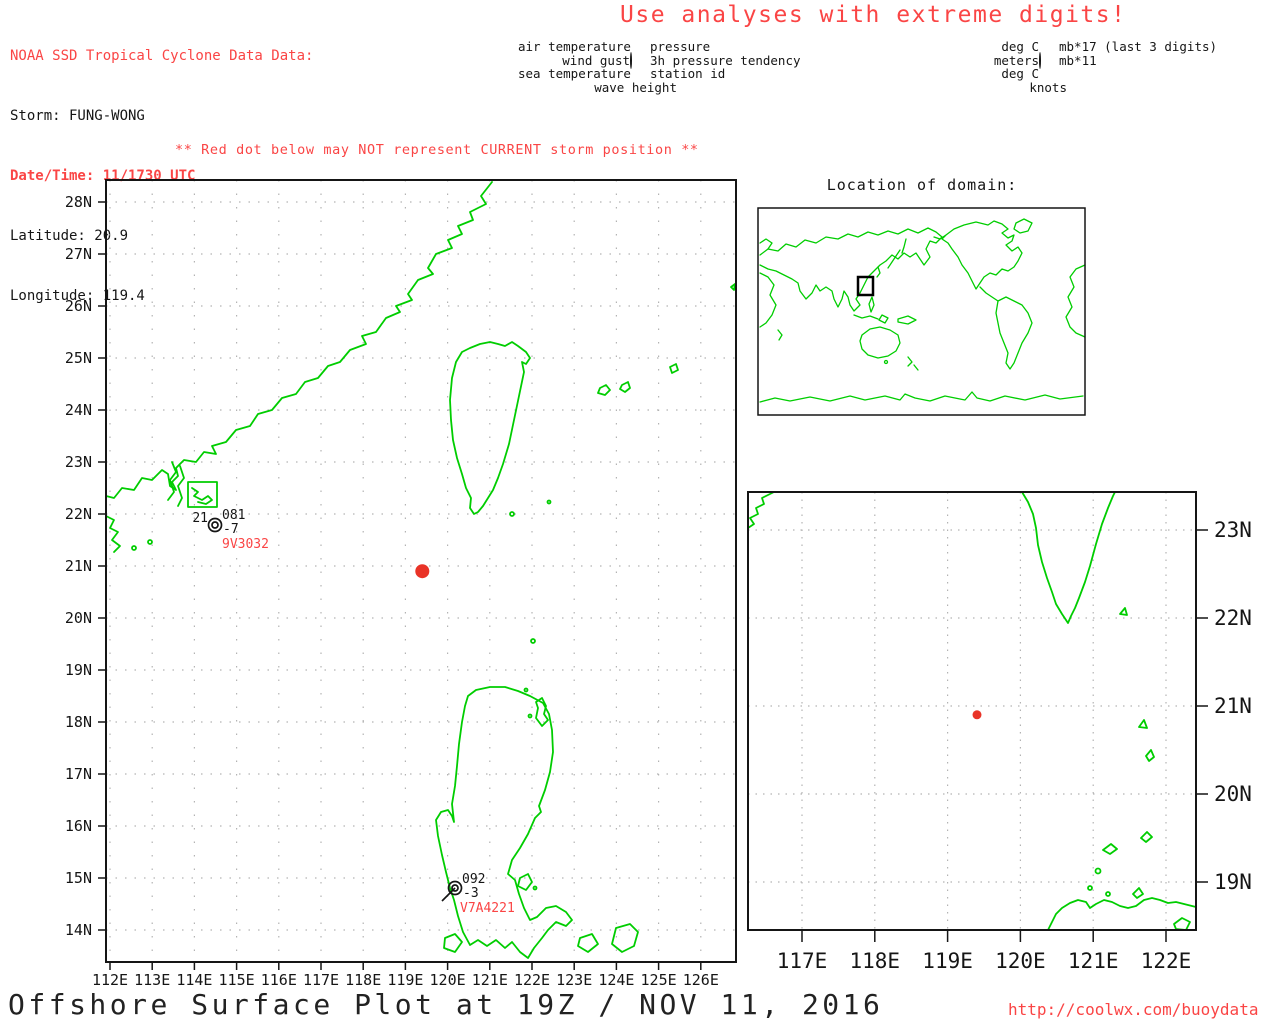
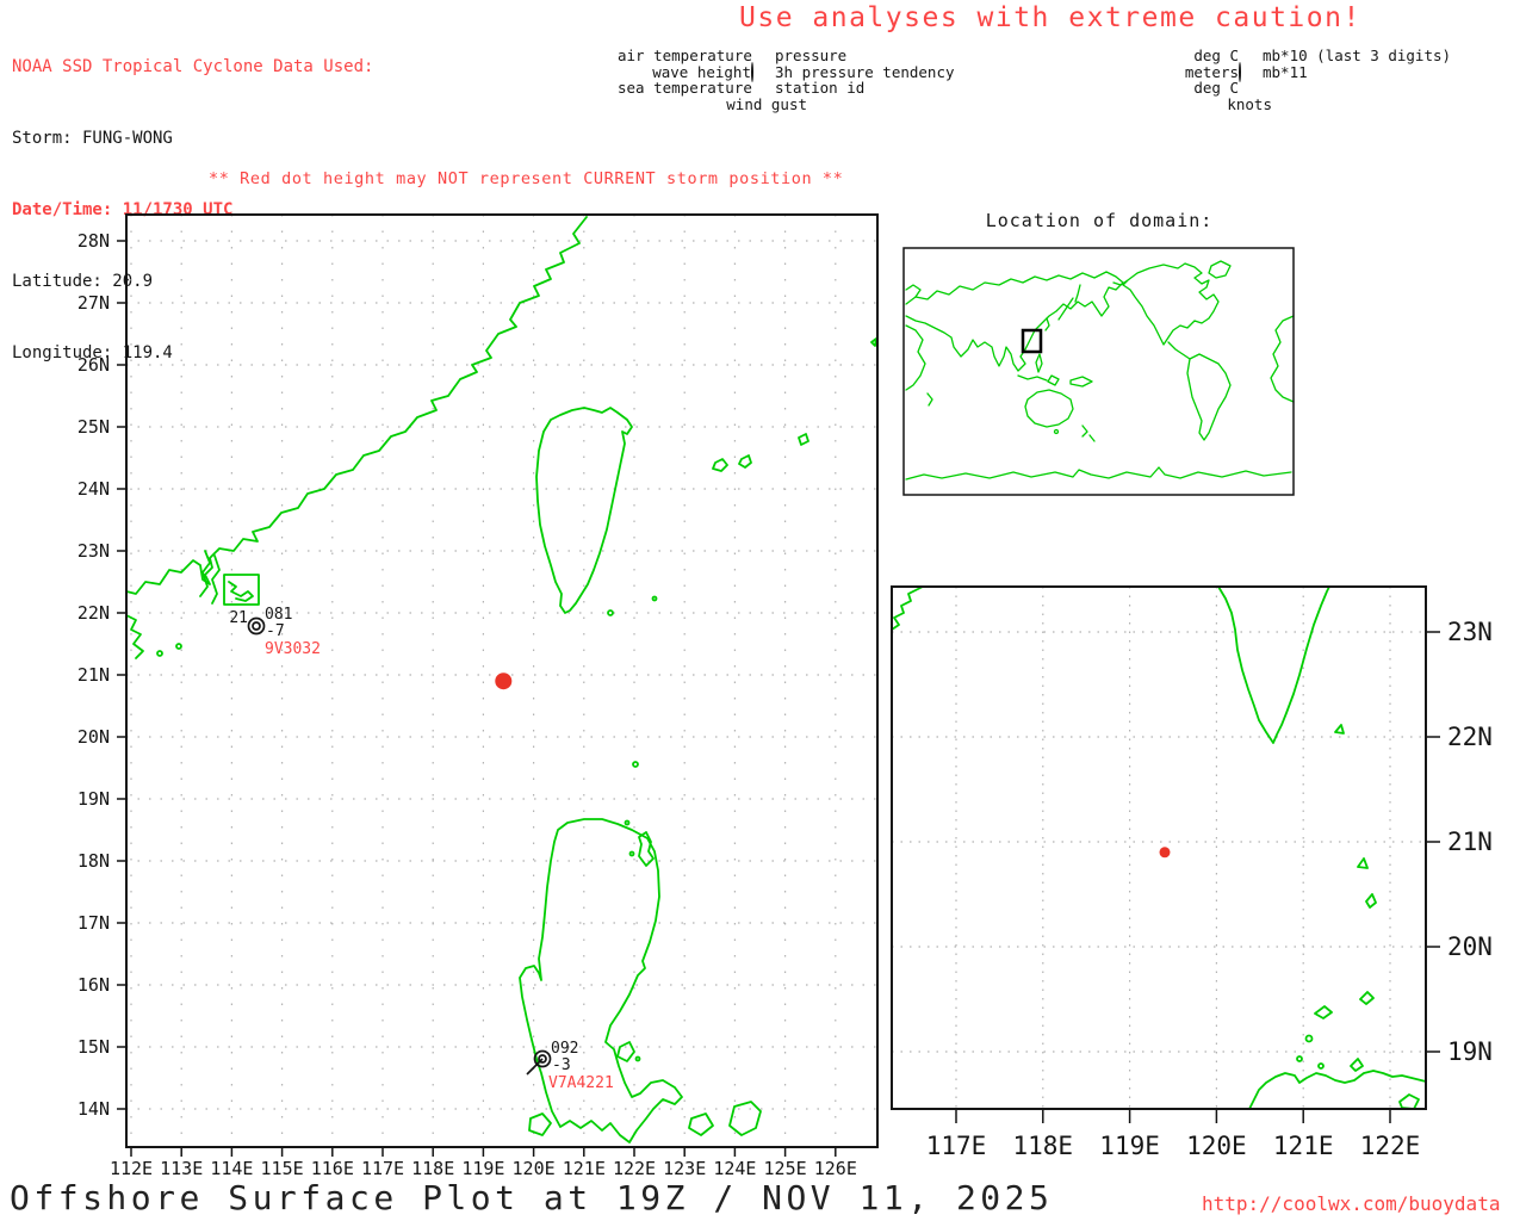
- NOAA SSD Tropical Cyclone Data Data:
+ NOAA SSD Tropical Cyclone Data Used:
  Storm: FUNG-WONG
  Date/Time: 11/1730 UTC
  Latitude: 2.9
  Longitude:19.4
- Use analyses with extreme digits!
+ Use analyses with extreme caution!
  air temperature
  pressure
- wind gust
+ wave height
  3h pressure tendency
  sea temperature
  station id
- wave height
+ wind gust
  deg C
- mb*17 (last 3 digits)
+ mb*10 (last 3 digits)
  meters
  mb*11
  deg C
  knots
- ** Red dot below may NOT represent CURRENT storm position **
+ ** Red dot height may NOT represent CURRENT storm position **
  21
  081
  -7
  9V3032
  092
  -3
  V7A4221
  112E
  113E
  114E
  115E
  116E
  117E
  118E
  119E
  120E
  121E
  122E
  123E
  124E
  125E
  126E
  28N
  27N
  26N
  25N
  24N
  23N
  22N
  21N
  20N
  19N
  18N
  17N
  16N
  15N
  14N
  Location of domain:
  117E
  118E
  119E
  120E
  121E
  122E
  23N
  22N
  21N
  20N
  19N
- Offshore Surface Plot at 19Z / NOV 11, 2016
+ Offshore Surface Plot at 19Z / NOV 11, 2025
  http://coolwx.com/buoydata
